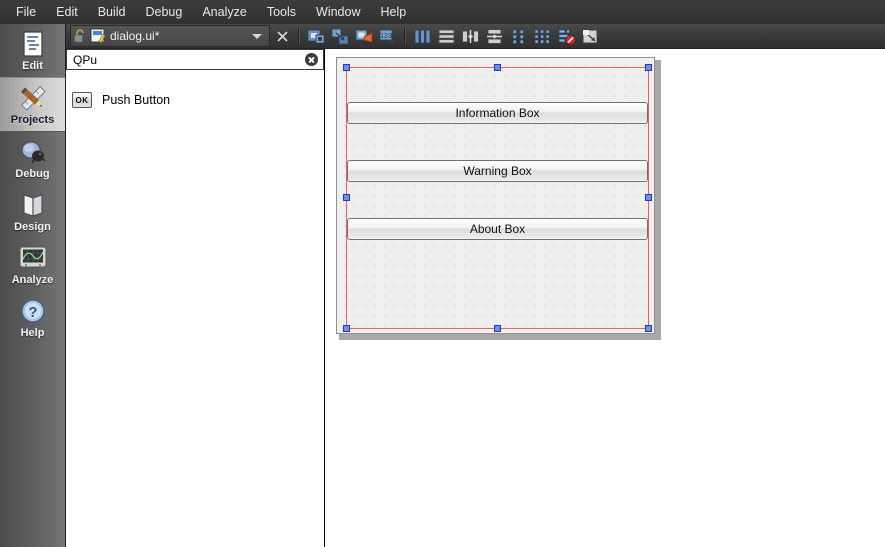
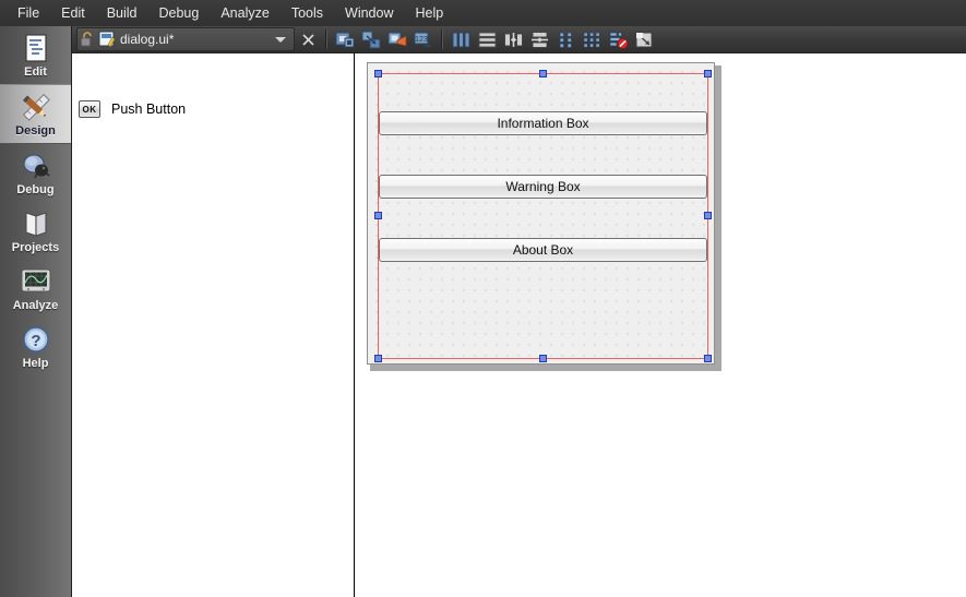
  File
  Edit
  Build
  Debug
  Analyze
  Tools
  Window
  Help
  Edit
- Projects
+ Design
  Debug
- Design
+ Projects
  Analyze
  ?
  Help
  dialog.ui*
- QPu
  OK
  Push Button
  Information Box
  Warning Box
  About Box
